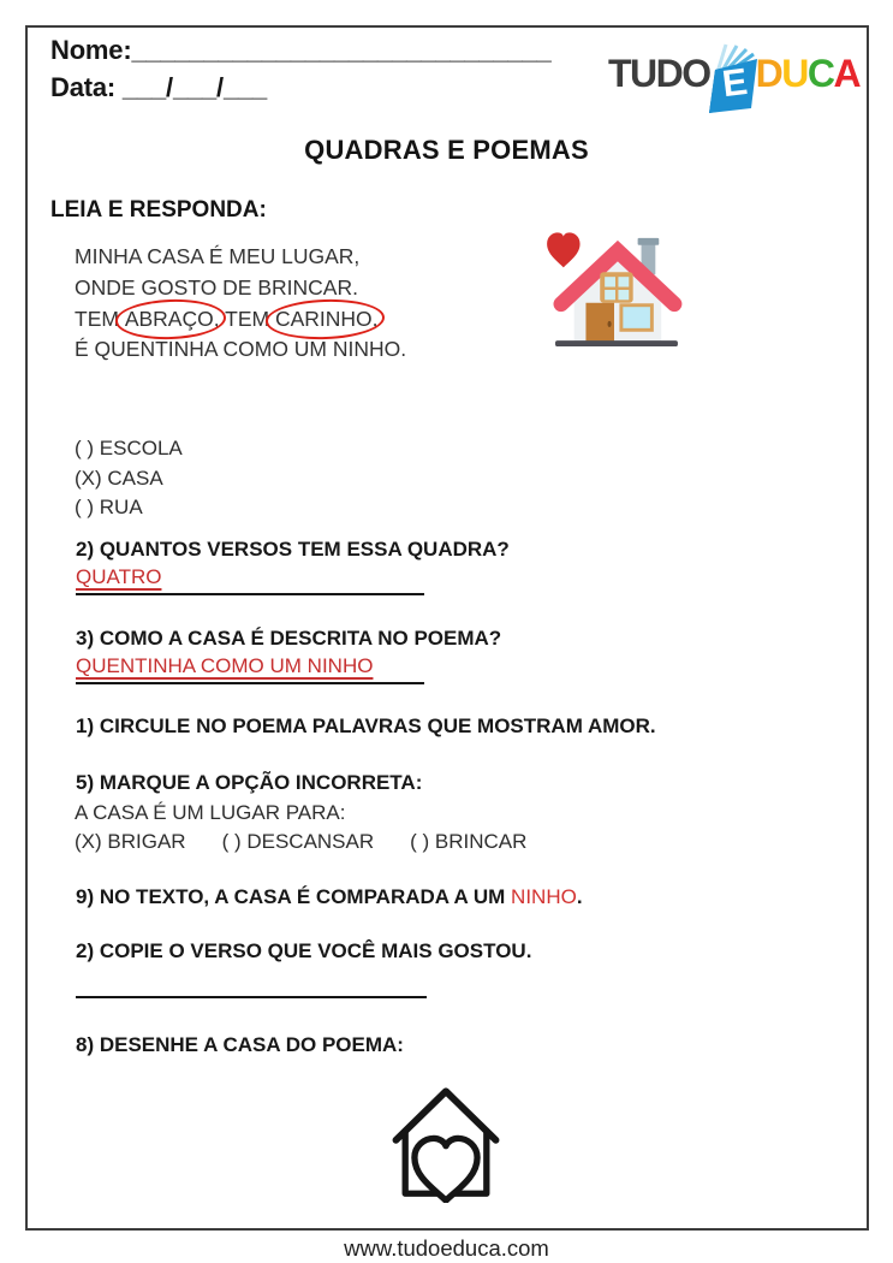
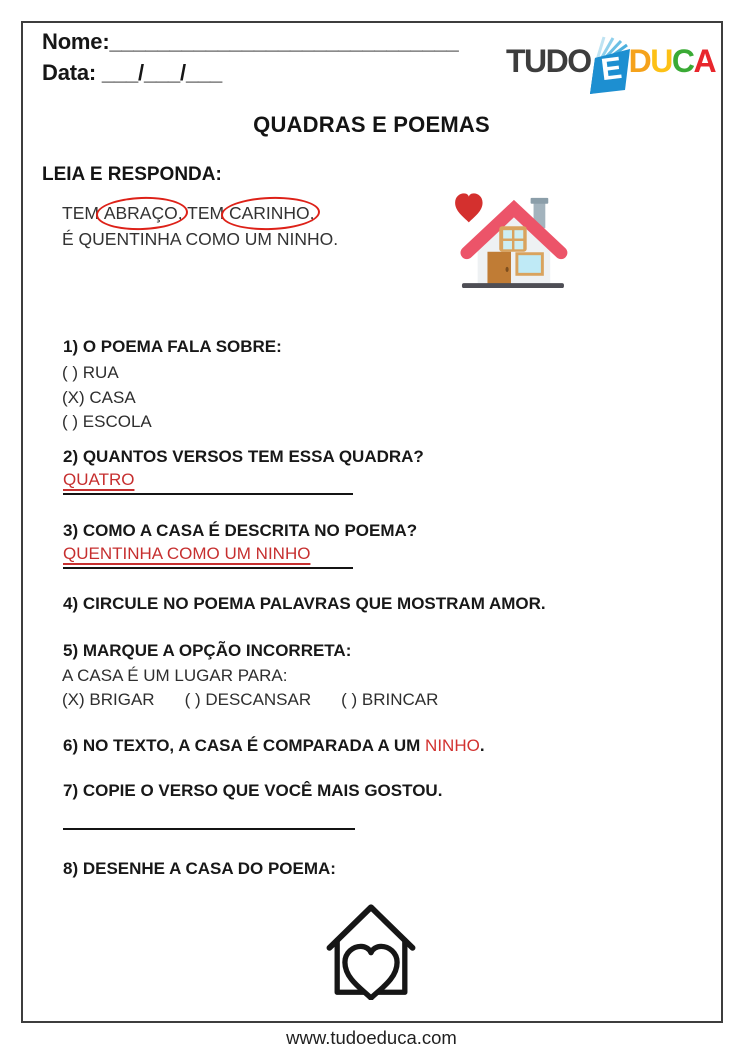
  Nome:_____________________________
  Data: ___/___/___
  TUDO
  D
  U
  C
  A
  QUADRAS E POEMAS
  LEIA E RESPONDA:
- MINHA CASA É MEU LUGAR,
- ONDE GOSTO DE BRINCAR.
  TEM ABRAÇO, TEM CARINHO,
  É QUENTINHA COMO UM NINHO.
+ 1) O POEMA FALA SOBRE:
- ( ) ESCOLA
+ ( ) RUA
  (X) CASA
- ( ) RUA
+ ( ) ESCOLA
  2) QUANTOS VERSOS TEM ESSA QUADRA?
  QUATRO
  3) COMO A CASA É DESCRITA NO POEMA?
  QUENTINHA COMO UM NINHO
- 1) CIRCULE NO POEMA PALAVRAS QUE MOSTRAM AMOR.
+ 4) CIRCULE NO POEMA PALAVRAS QUE MOSTRAM AMOR.
  5) MARQUE A OPÇÃO INCORRETA:
  A CASA É UM LUGAR PARA:
  (X) BRIGAR
  ( ) DESCANSAR
  ( ) BRINCAR
- 9) NO TEXTO, A CASA É COMPARADA A UM NINHO.
+ 6) NO TEXTO, A CASA É COMPARADA A UM NINHO.
- 2) COPIE O VERSO QUE VOCÊ MAIS GOSTOU.
+ 7) COPIE O VERSO QUE VOCÊ MAIS GOSTOU.
  8) DESENHE A CASA DO POEMA:
  www.tudoeduca.com
